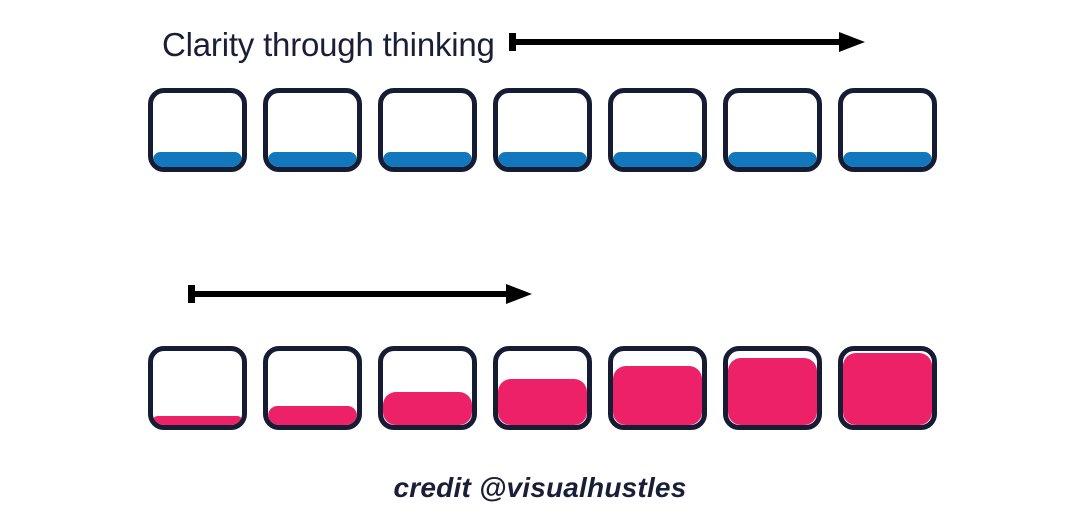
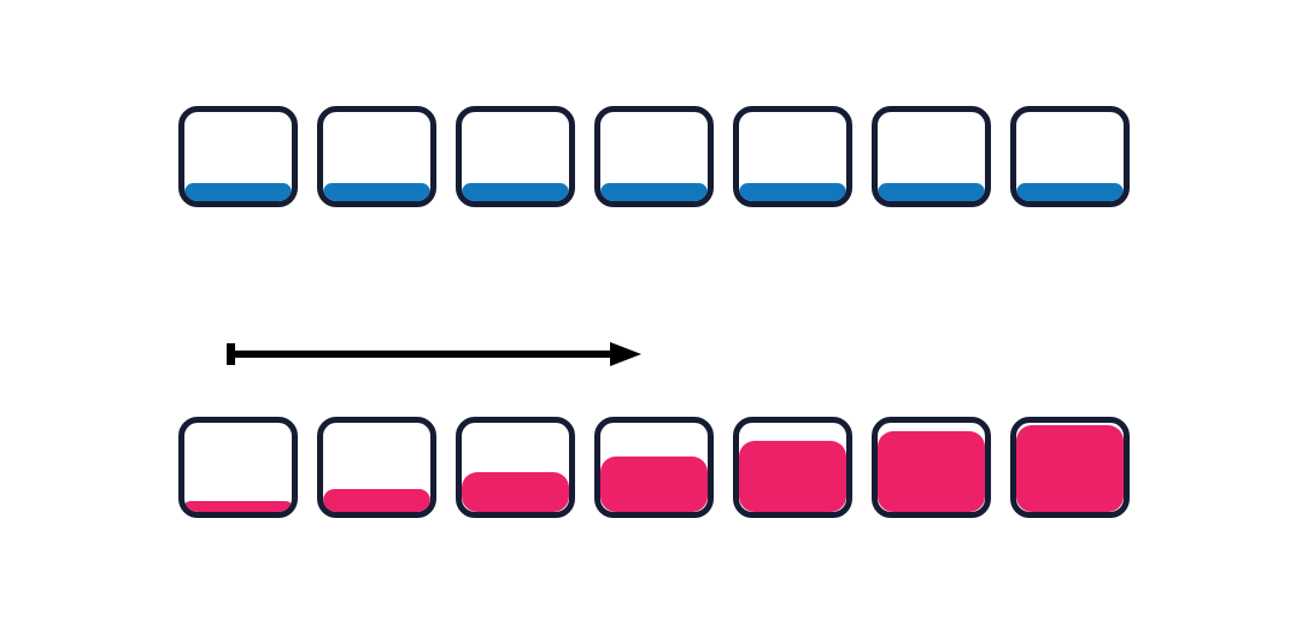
- Clarity through thinking
- credit @visualhustles
